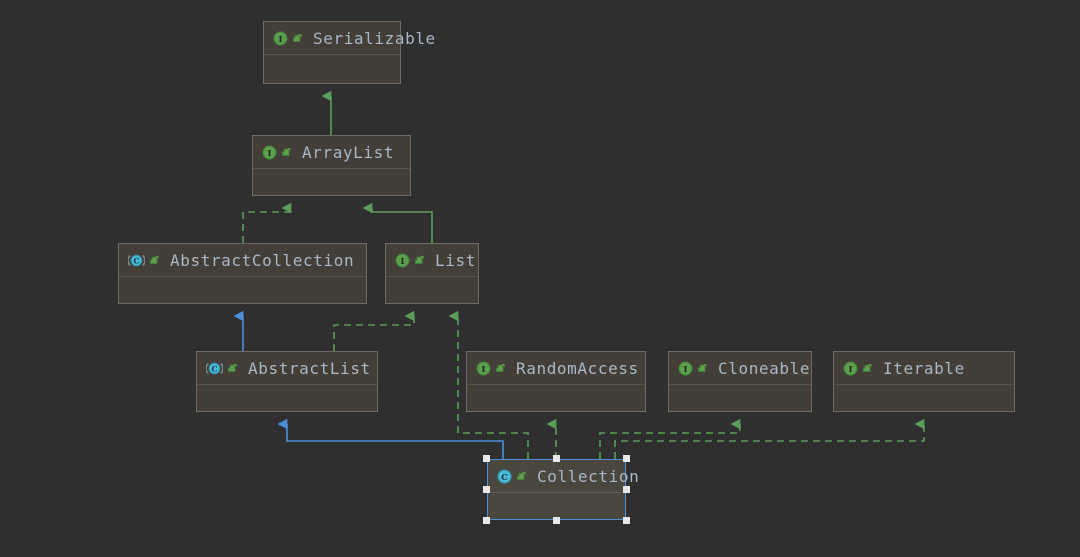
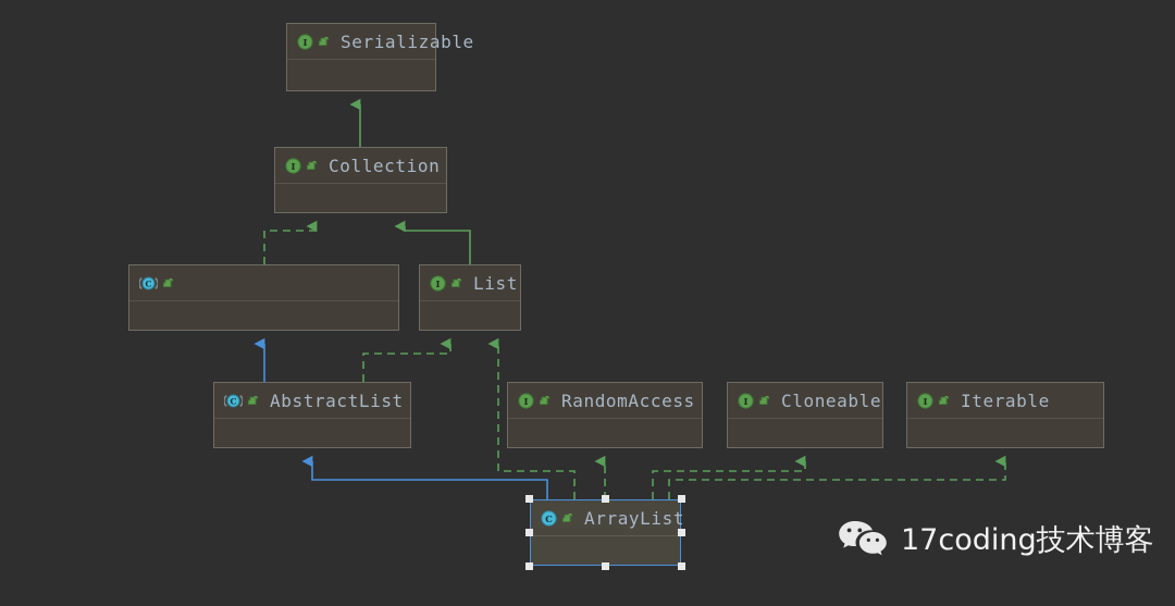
  I
  Serializable
  I
- ArrayList
+ Collection
  C
- AbstractCollection
  I
  List
  C
  AbstractList
  I
  RandomAccess
  I
  Cloneable
  I
  Iterable
  C
- Collection
+ ArrayList
+ 17coding技术博客
